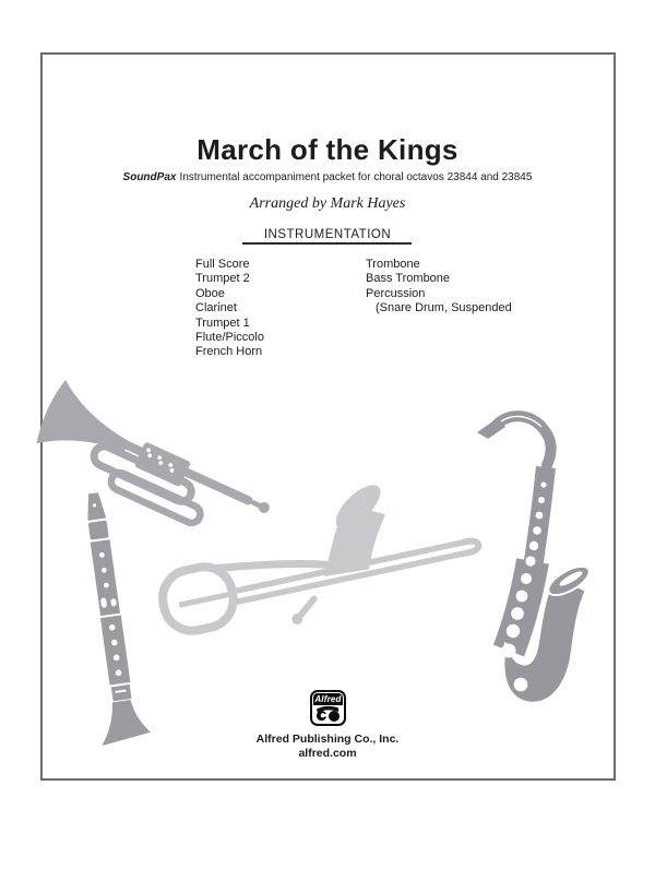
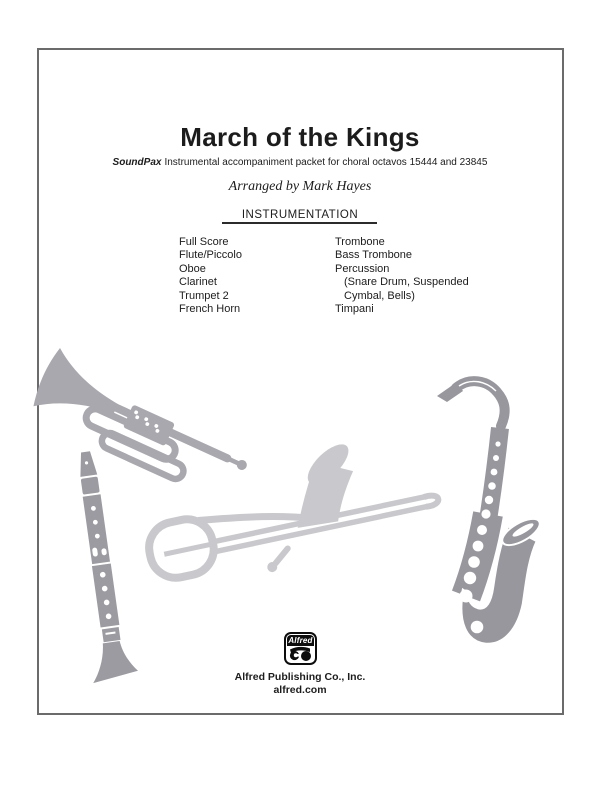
  March of the Kings
- SoundPax Instrumental accompaniment packet for choral octavos 23844 and 23845
+ SoundPax Instrumental accompaniment packet for choral octavos 15444 and 23845
  Arranged by Mark Hayes
  INSTRUMENTATION
  Full Score
- Trumpet 2
+ Flute/Piccolo
  Oboe
  Clarinet
- Trumpet 1
- Flute/Piccolo
+ Trumpet 2
  French Horn
  Trombone
  Bass Trombone
  Percussion
  (Snare Drum, Suspended
+ Cymbal, Bells)
+ Timpani
  Alfred
  Alfred Publishing Co., Inc.
  alfred.com
